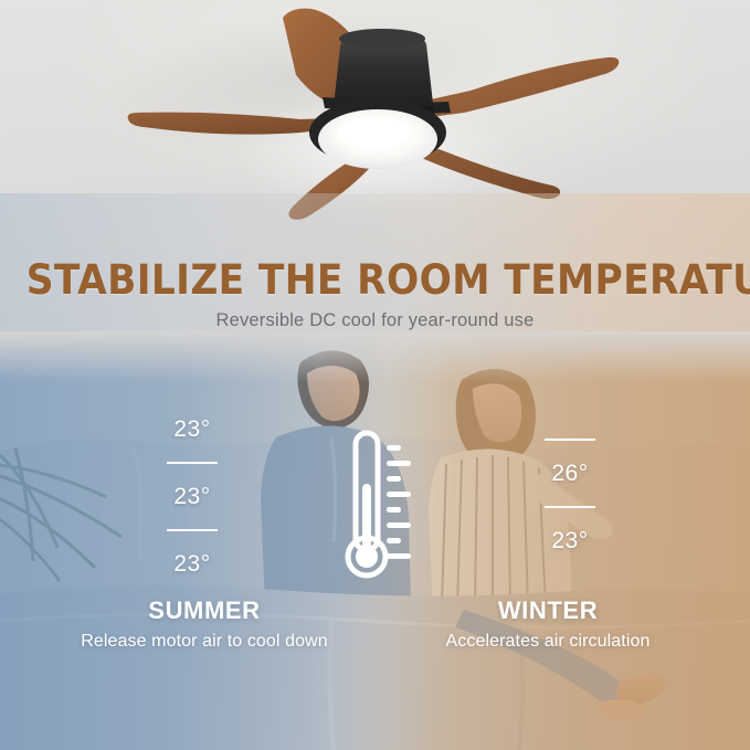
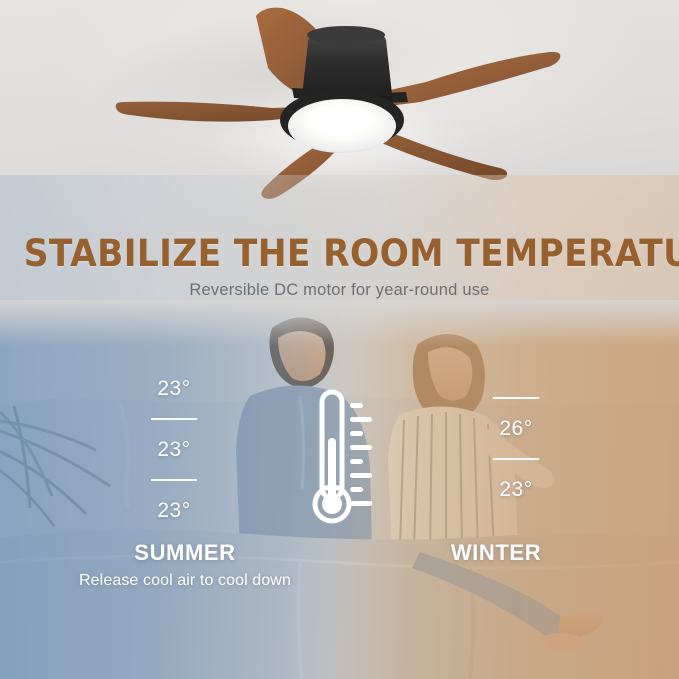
  STABILIZE THE ROOM TEMPERATU
- Reversible DC cool for year-round use
+ Reversible DC motor for year-round use
  23°
  23°
  23°
  26°
  23°
  SUMMER
- Release motor air to cool down
+ Release cool air to cool down
  WINTER
- Accelerates air circulation
